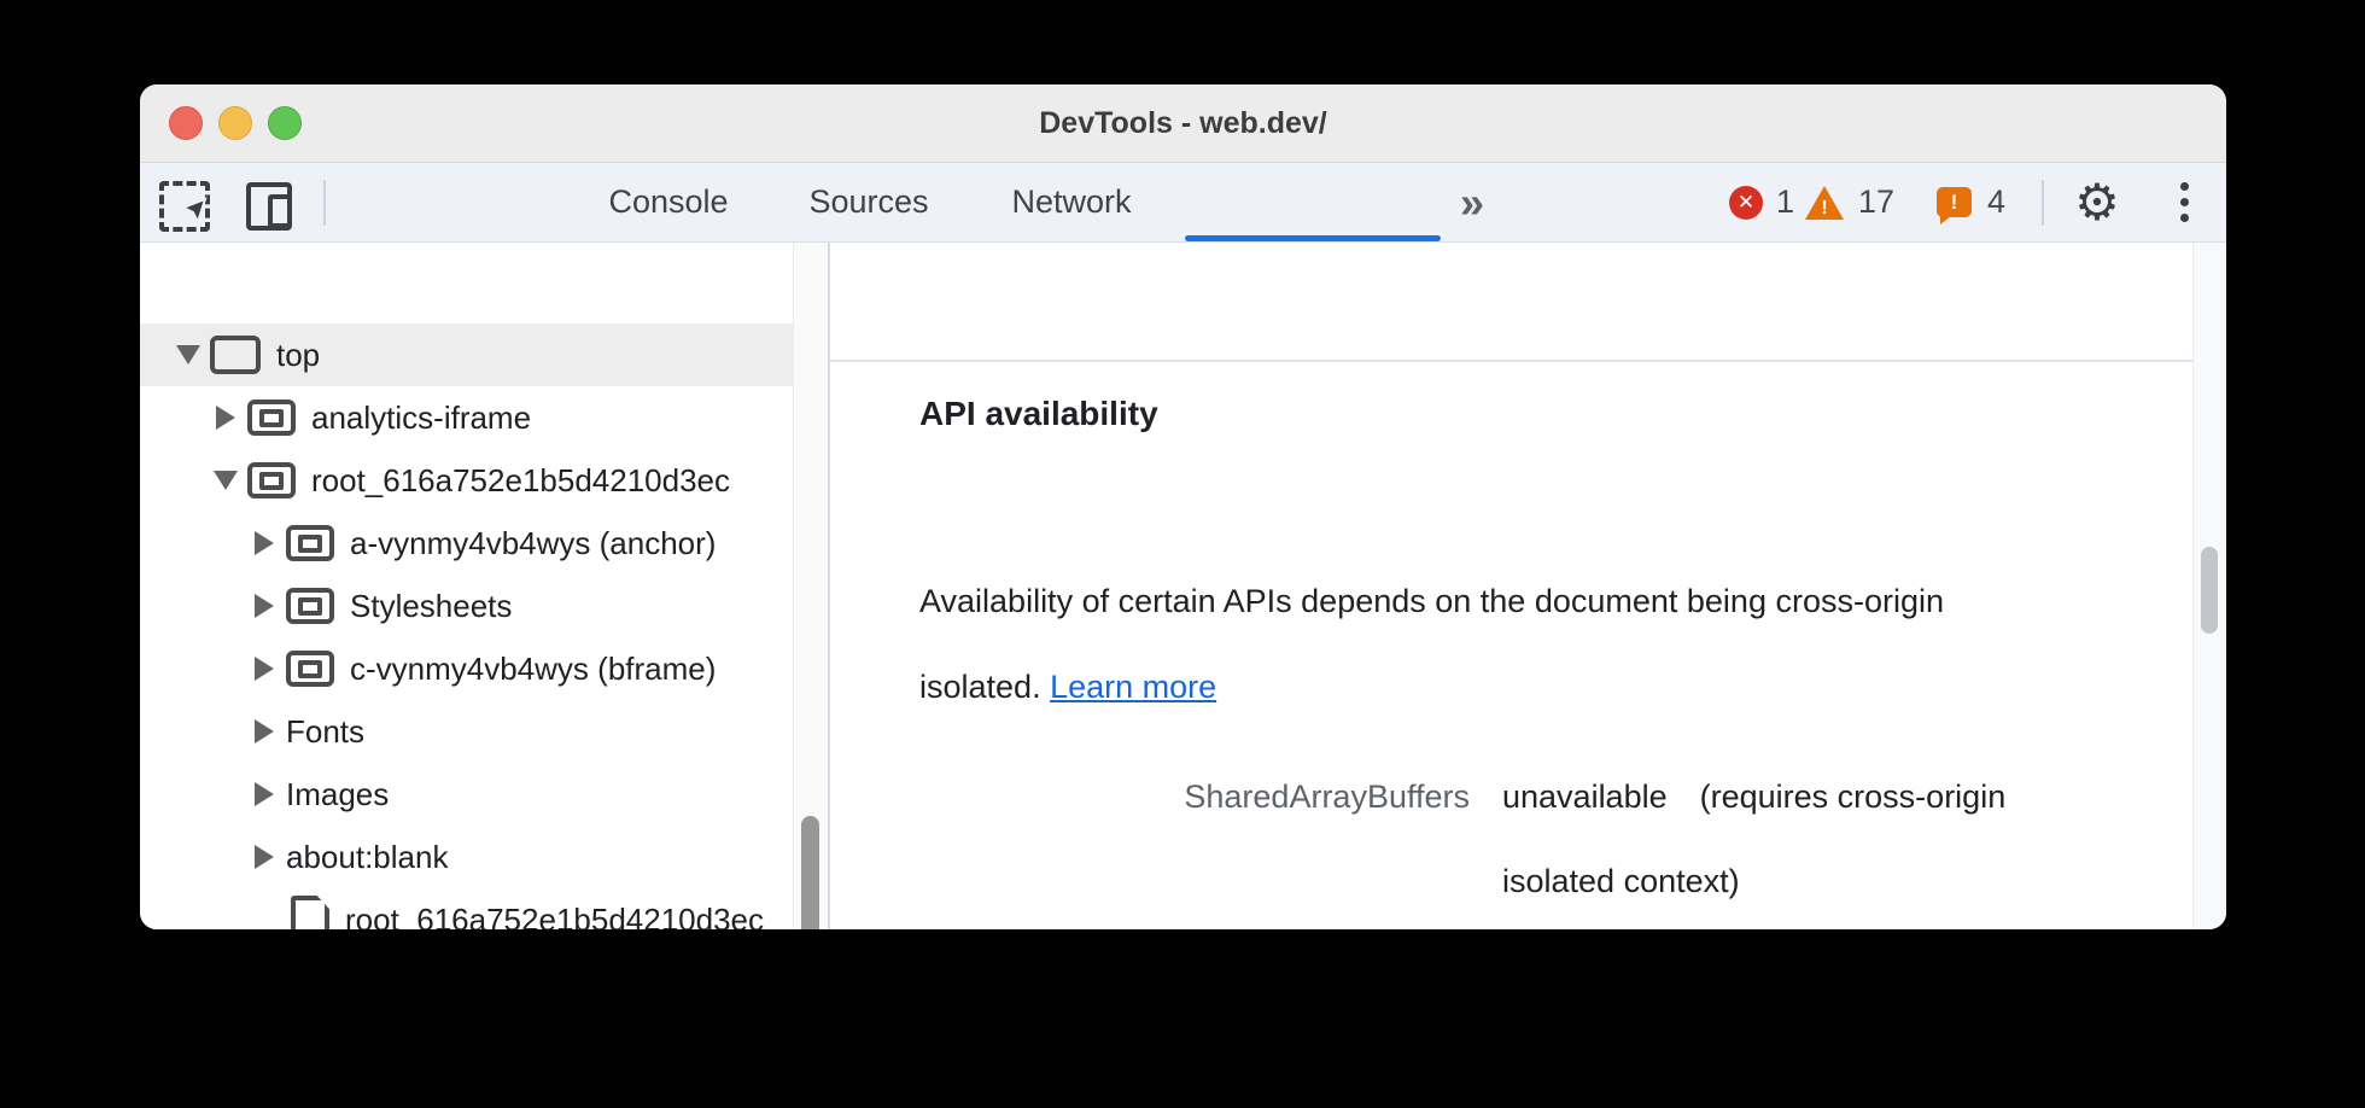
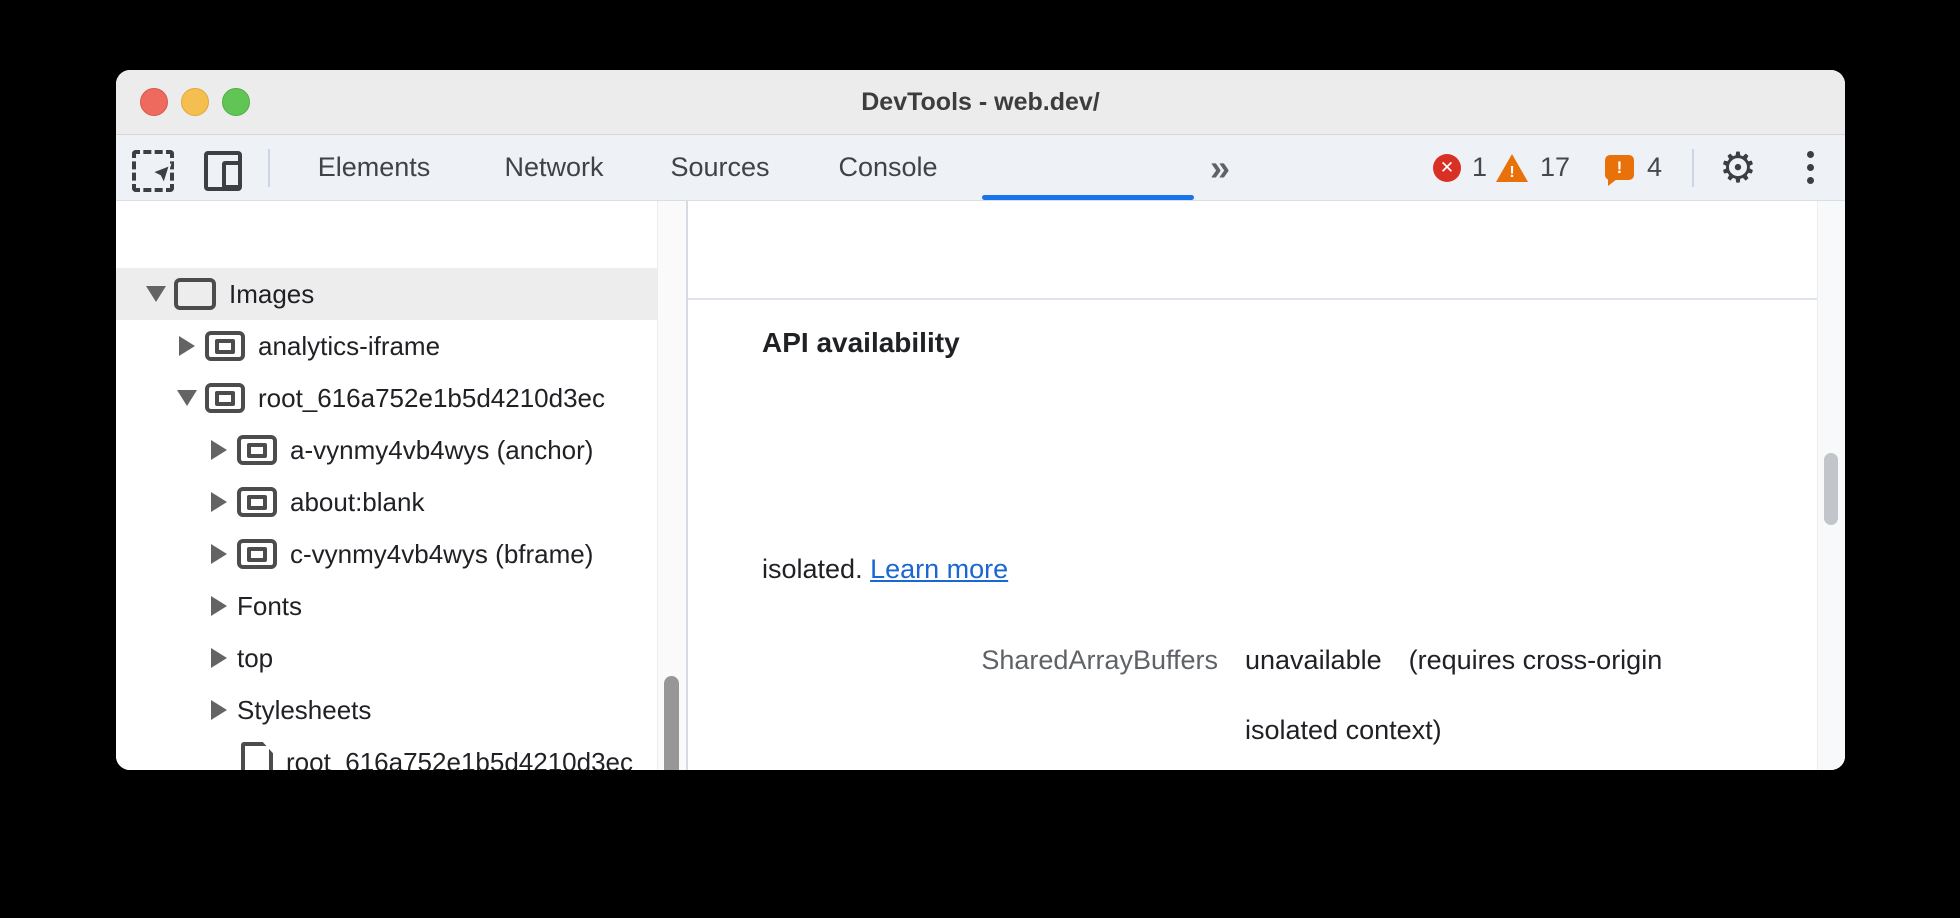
  DevTools - web.dev/
+ Elements
- Console
+ Network
  Sources
- Network
+ Console
  »
  ✕
  1
  !
  17
  !
  4
  ⚙
- top
+ Images
  analytics-iframe
  root_616a752e1b5d4210d3ec
  a-vynmy4vb4wys (anchor)
- Stylesheets
+ about:blank
  c-vynmy4vb4wys (bframe)
  Fonts
- Images
+ top
- about:blank
+ Stylesheets
  root_616a752e1b5d4210d3ec
  API availability
- Availability of certain APIs depends on the document being cross-origin
  isolated. Learn more
  SharedArrayBuffers
  unavailable (requires cross-origin
  isolated context)
